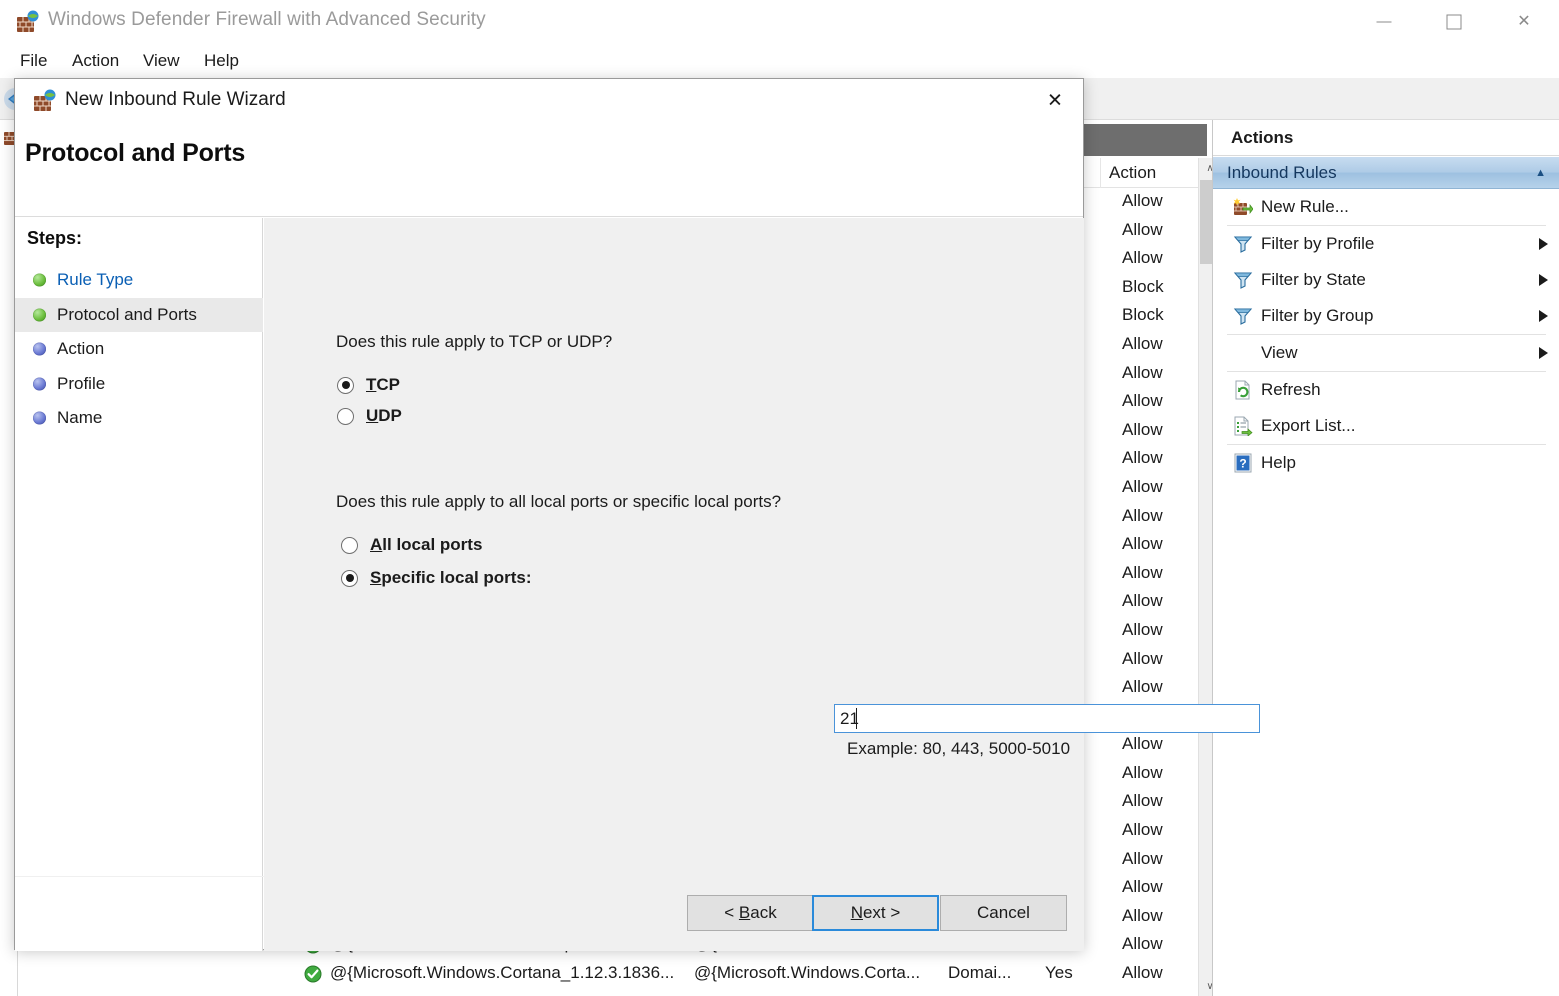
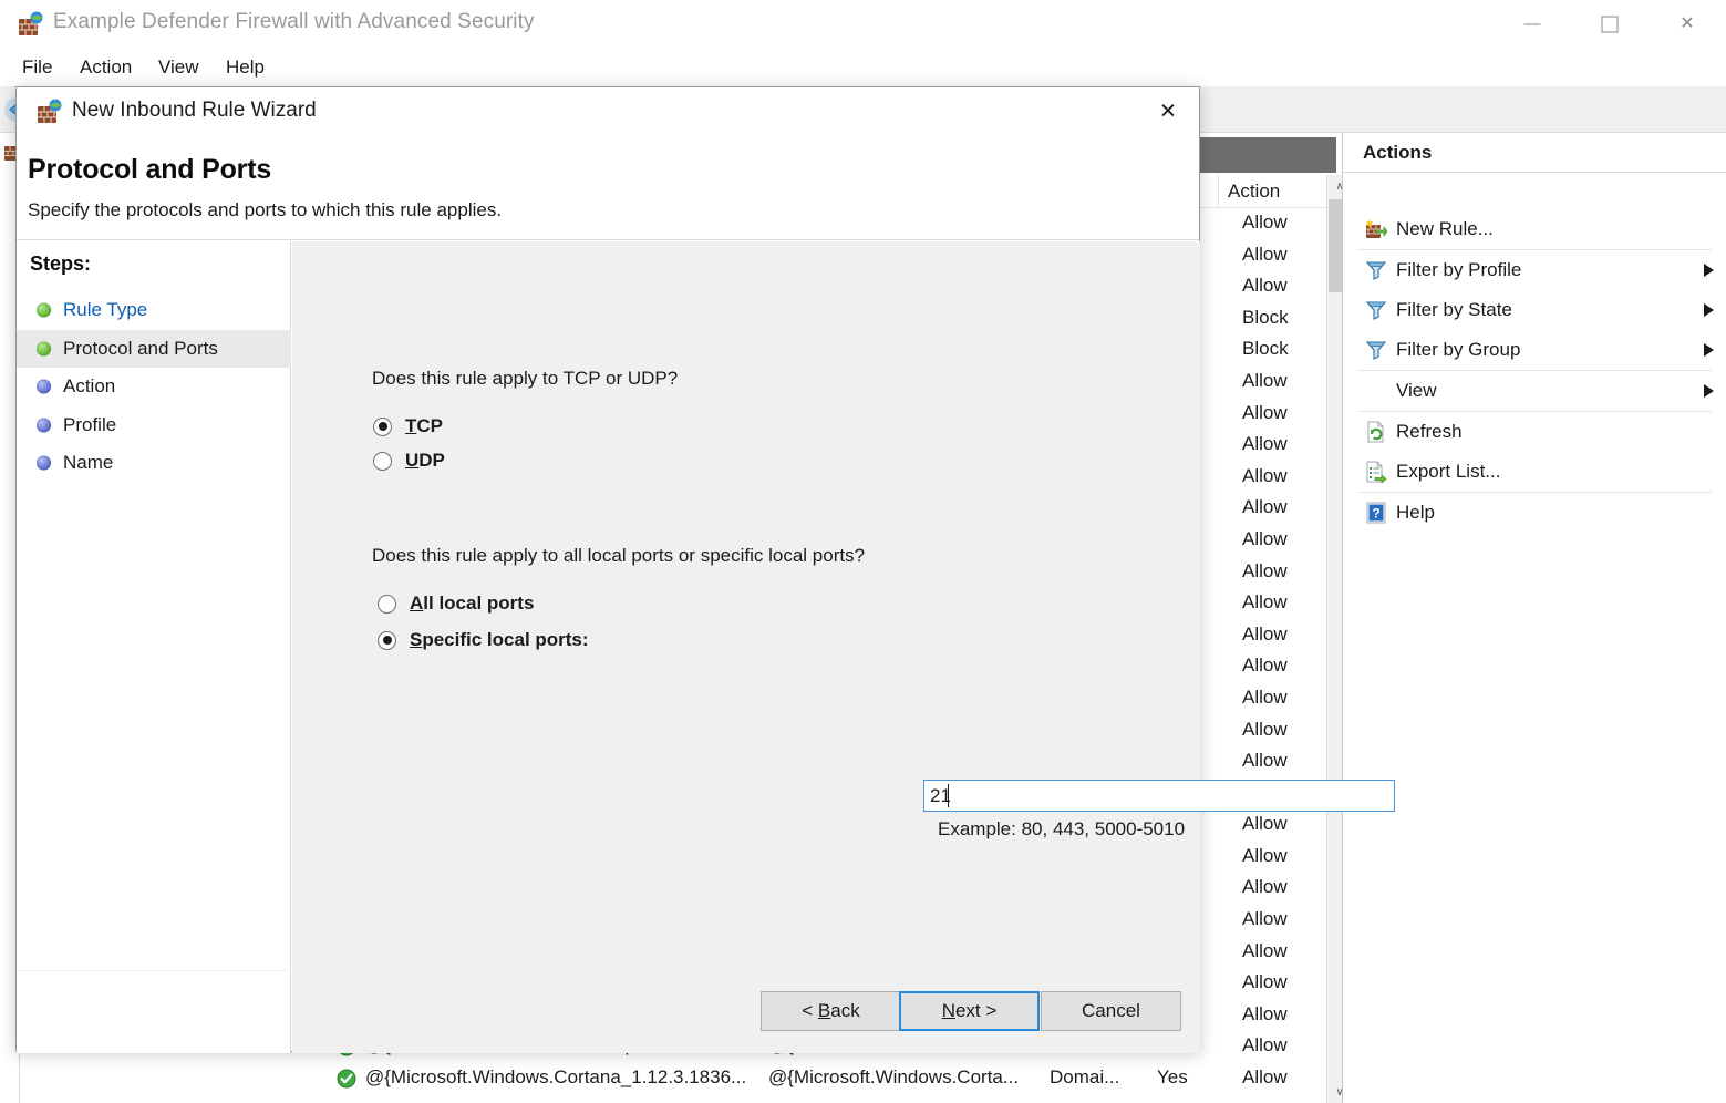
- Windows Defender Firewall with Advanced Security
+ Example Defender Firewall with Advanced Security
  ✕
  File
  Action
  View
  Help
  Action
  Allow
  Allow
  Allow
  Block
  Block
  Allow
  Allow
  Allow
  Allow
  Allow
  Allow
  Allow
  Allow
  Allow
  Allow
  Allow
  Allow
  Allow
  Allow
  Allow
  Allow
  Allow
  Allow
  Allow
  Allow
  Allow
  Allow
  @{Microsoft.Windows.Cortana_1.12.3.1836...
  @{Microsoft.Windows.Corta...
  Domai...
  Yes
  ∧
  ∨
  Actions
- Inbound Rules
- ▲
  New Rule...
  Filter by Profile
  Filter by State
  Filter by Group
  View
  Refresh
  Export List...
  ?
  Help
  New Inbound Rule Wizard
  ✕
  Protocol and Ports
+ Specify the protocols and ports to which this rule applies.
  Steps:
  Rule Type
  Protocol and Ports
  Action
  Profile
  Name
  Does this rule apply to TCP or UDP?
  TCP
  UDP
  Does this rule apply to all local ports or specific local ports?
  All local ports
  Specific local ports:
  21
  Example: 80, 443, 5000-5010
  <
  B
  ack
  N
  ext >
  Cancel
